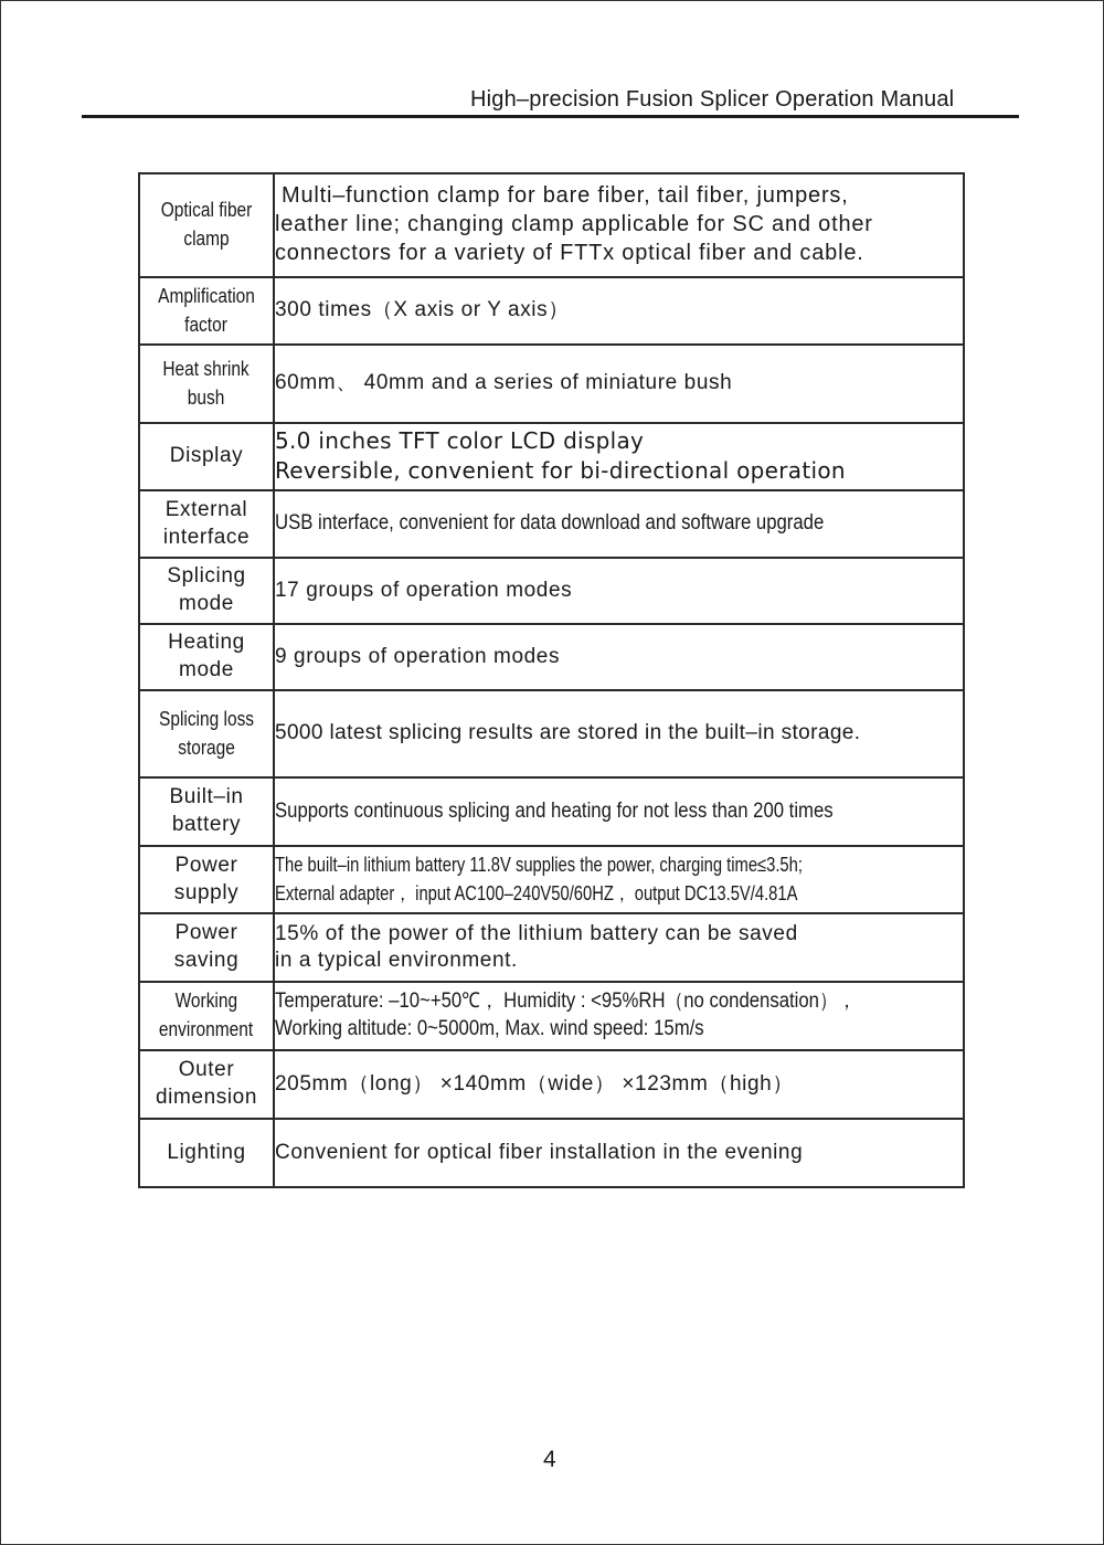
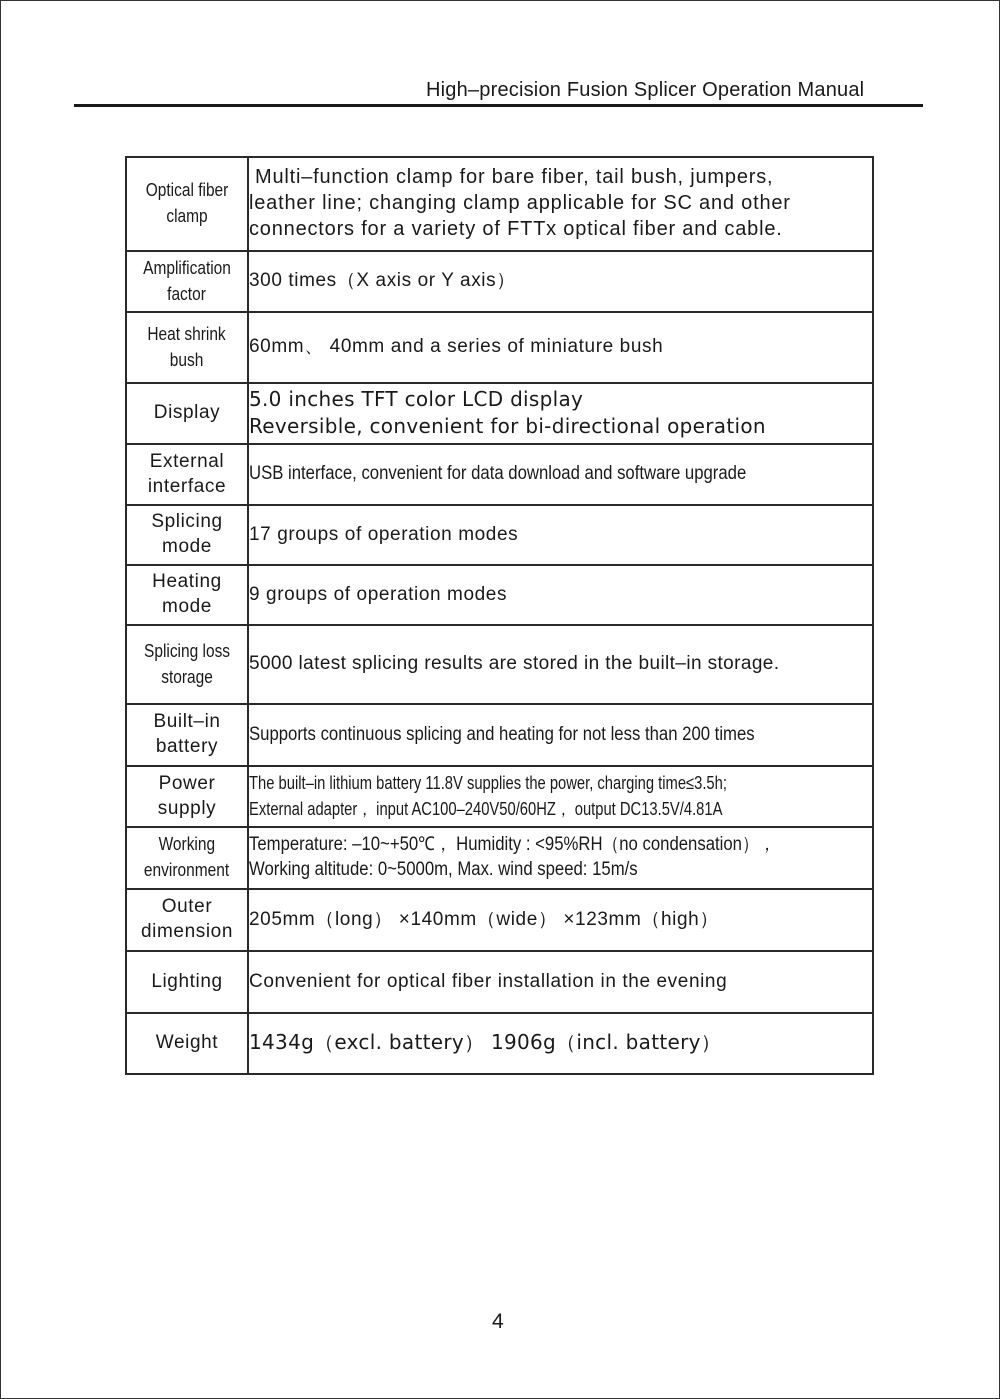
  High–precision Fusion Splicer Operation Manual
- Optical fiber clamp	Multi–function clamp for bare fiber, tail fiber, jumpers, leather line; changing clamp applicable for SC and other connectors for a variety of FTTx optical fiber and cable.
+ Optical fiber clamp	Multi–function clamp for bare fiber, tail bush, jumpers, leather line; changing clamp applicable for SC and other connectors for a variety of FTTx optical fiber and cable.
  Amplification factor	300 times（X axis or Y axis）
  Heat shrink bush	60mm、 40mm and a series of miniature bush
  Display	5.0 inches TFT color LCD display Reversible, convenient for bi-directional operation
  External interface	USB interface, convenient for data download and software upgrade
  Splicing mode	17 groups of operation modes
  Heating mode	9 groups of operation modes
  Splicing loss storage	5000 latest splicing results are stored in the built–in storage.
  Built–in battery	Supports continuous splicing and heating for not less than 200 times
  Power supply	The built–in lithium battery 11.8V supplies the power, charging time≤3.5h; External adapter， input AC100–240V50/60HZ， output DC13.5V/4.81A
- Power saving	15% of the power of the lithium battery can be saved in a typical environment.
  Working environment	Temperature: –10~+50℃， Humidity : <95%RH（no condensation）， Working altitude: 0~5000m, Max. wind speed: 15m/s
  Outer dimension	205mm（long） ×140mm（wide） ×123mm（high）
  Lighting	Convenient for optical fiber installation in the evening
+ Weight	1434g（excl. battery） 1906g（incl. battery）
  4
